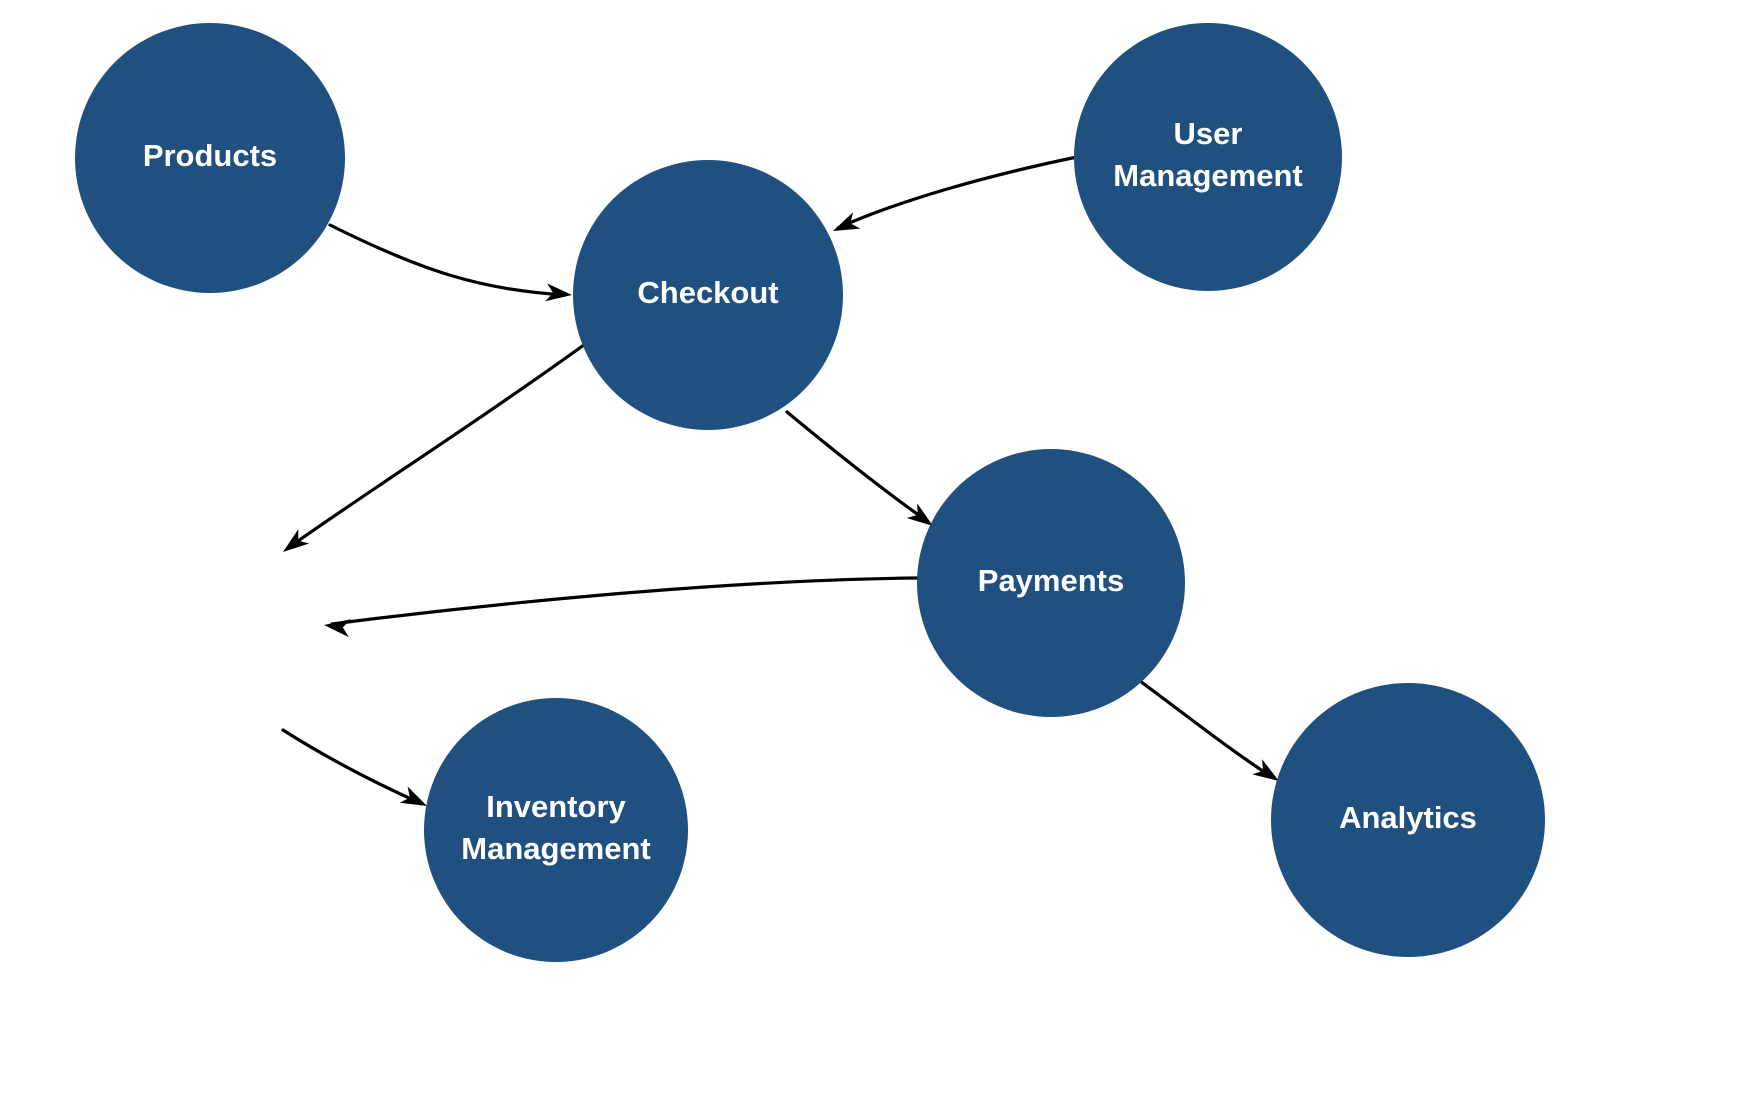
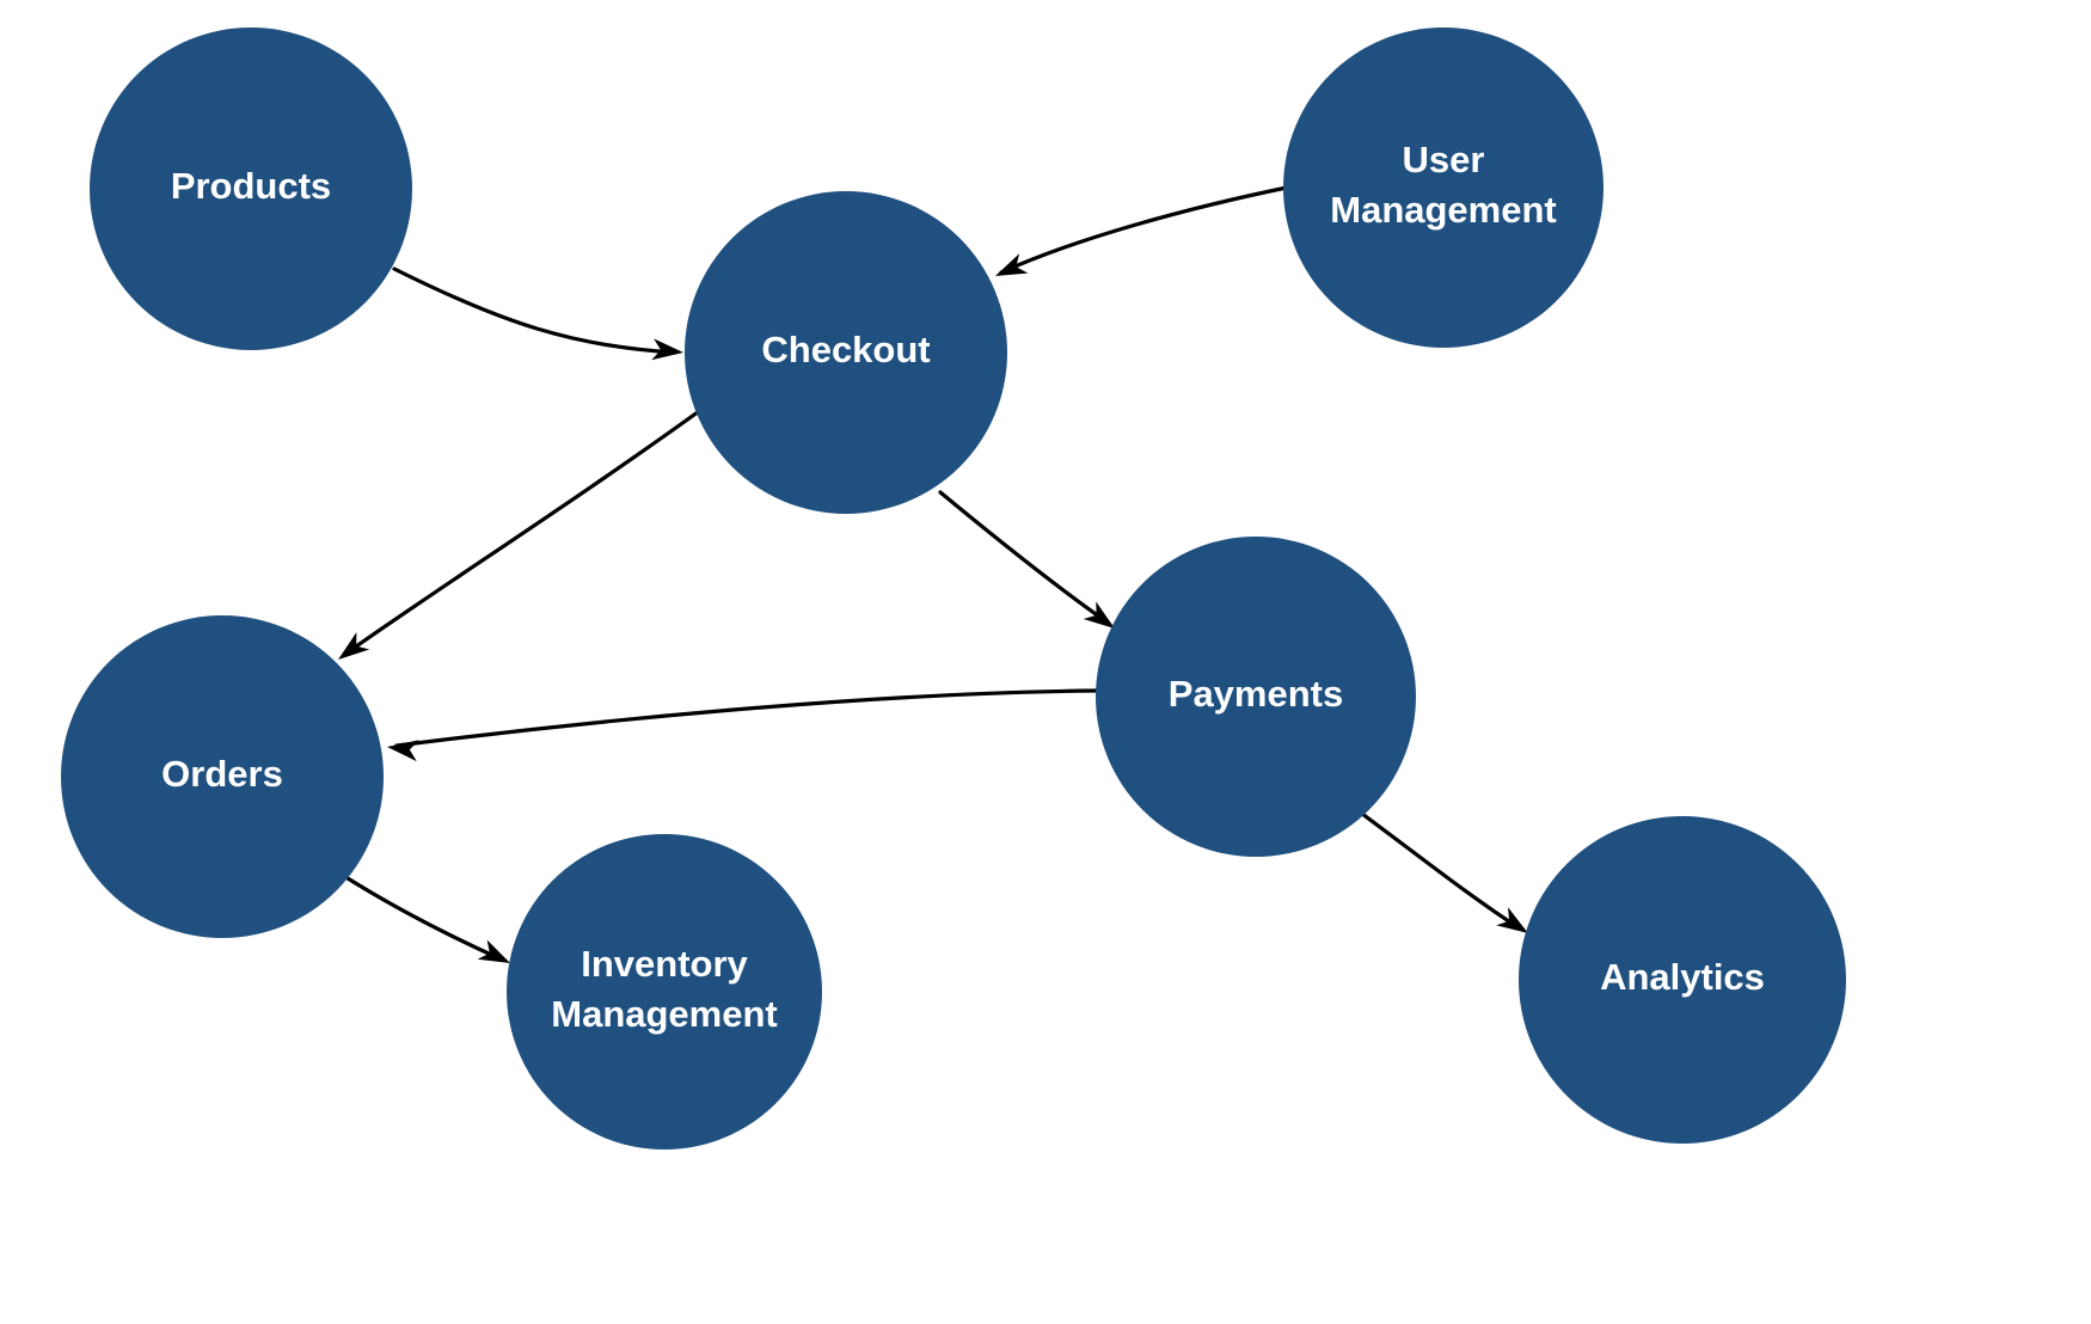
  Products
  User Management
  Checkout
+ Orders
  Payments
  Inventory Management
  Analytics
